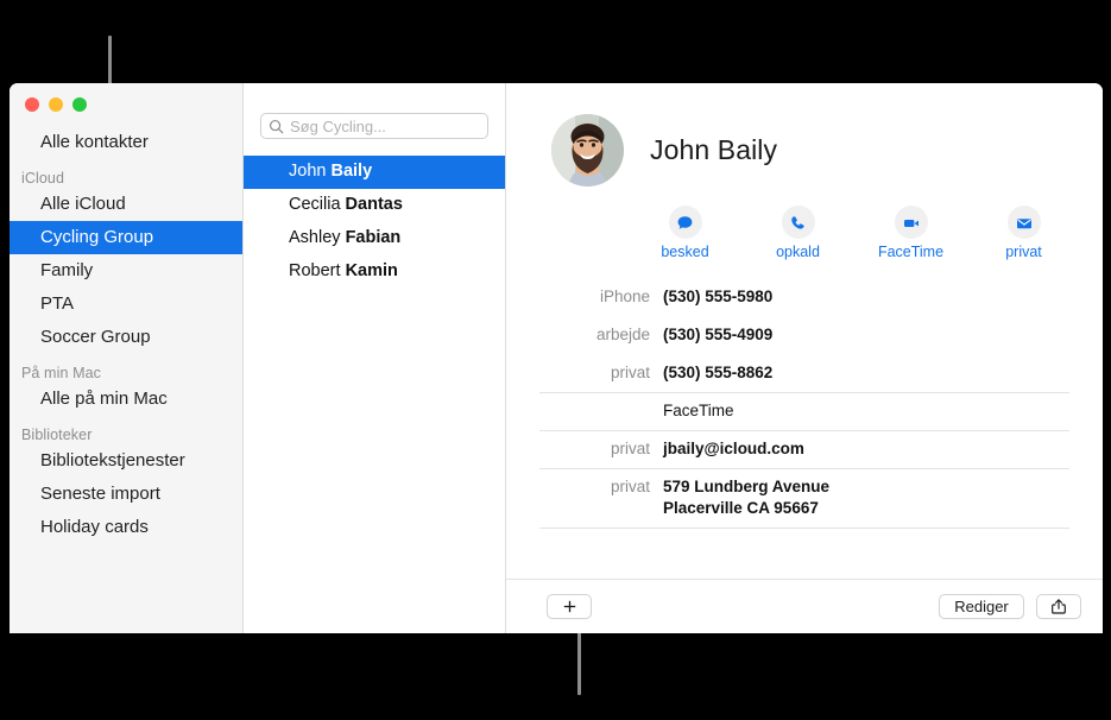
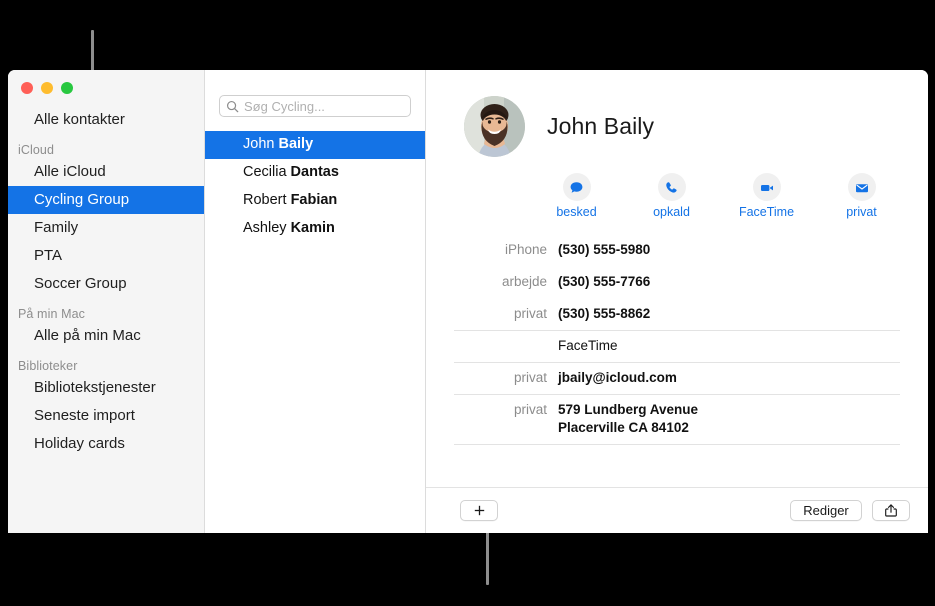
  Alle kontakter
  iCloud
  Alle iCloud
  Cycling Group
  Family
  PTA
  Soccer Group
  På min Mac
  Alle på min Mac
  Biblioteker
  Bibliotekstjenester
  Seneste import
  Holiday cards
  Søg Cycling...
  John Baily
  Cecilia Dantas
- Ashley Fabian
+ Robert Fabian
- Robert Kamin
+ Ashley Kamin
  John Baily
  besked
  opkald
  FaceTime
  privat
  iPhone
  (530) 555-5980
  arbejde
- (530) 555-4909
+ (530) 555-7766
  privat
  (530) 555-8862
  FaceTime
  privat
  jbaily@icloud.com
  privat
  579 Lundberg Avenue
- Placerville CA 95667
+ Placerville CA 84102
  Rediger
